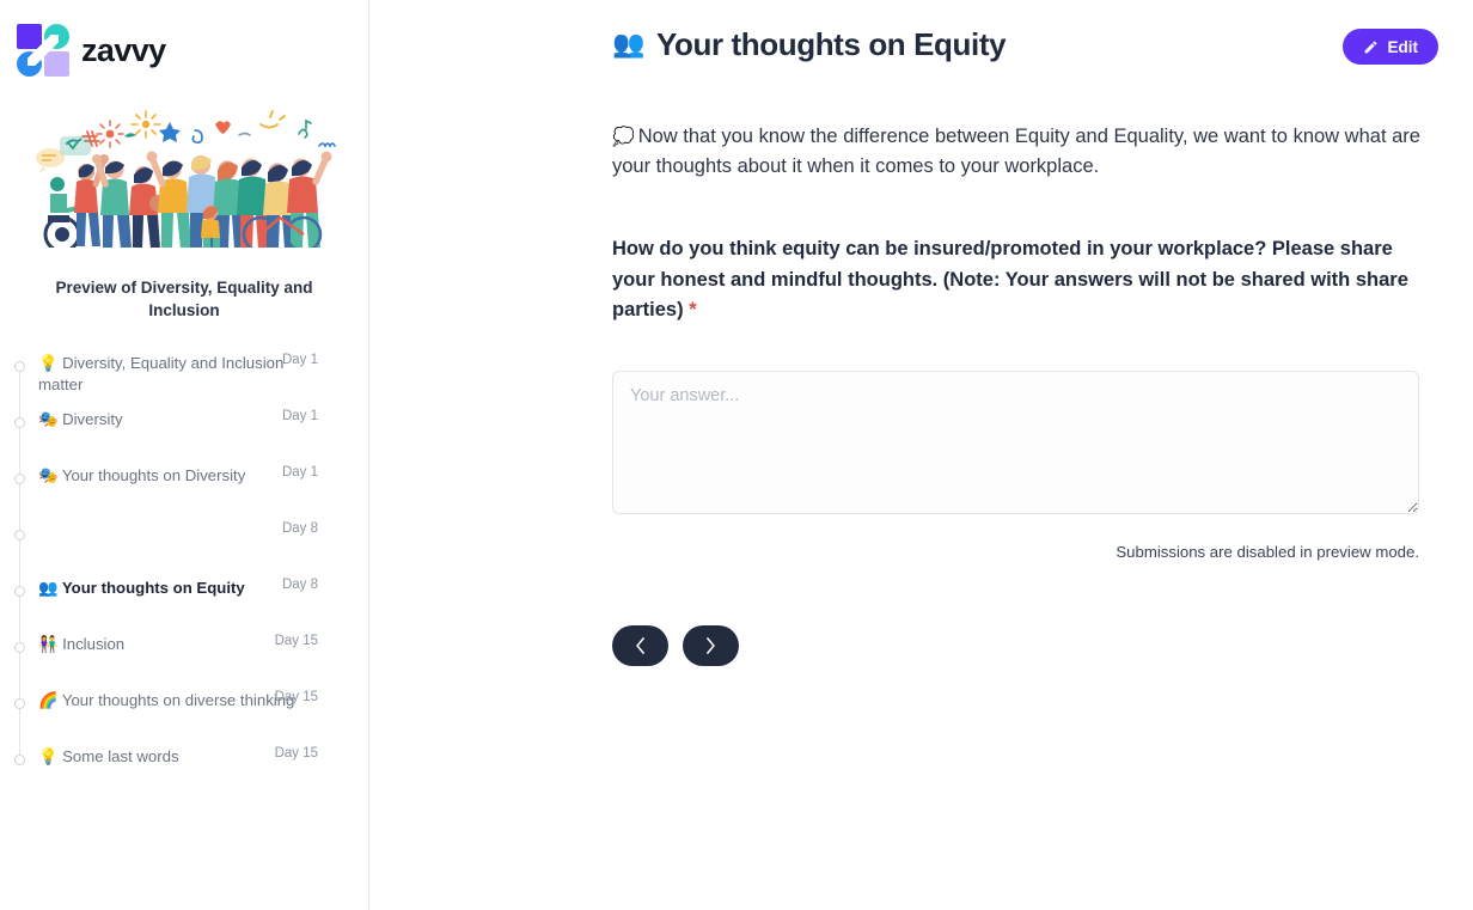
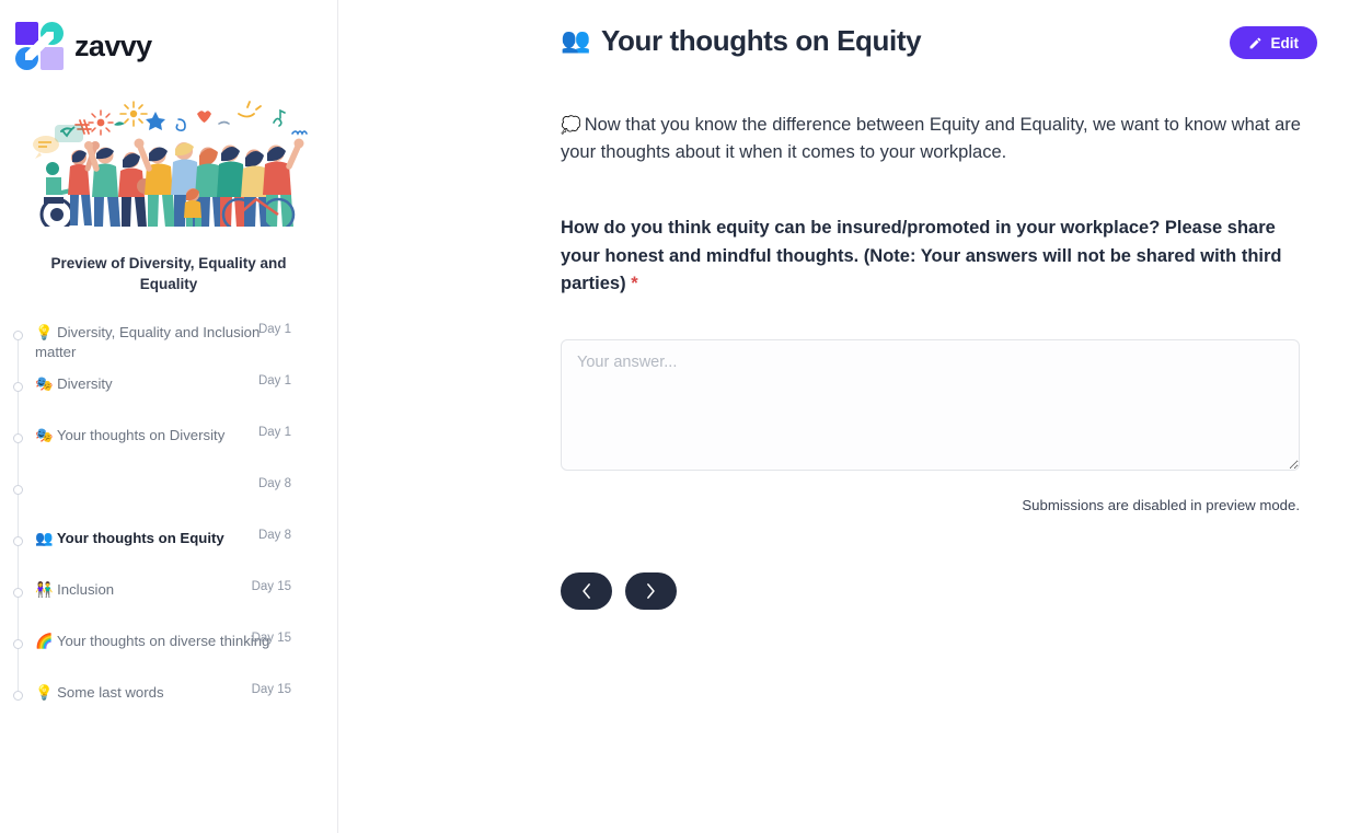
  zavvy
- Preview of Diversity, Equality and Inclusion
+ Preview of Diversity, Equality and Equality
  💡 Diversity, Equality and Inclusion matter
  Day 1
  🎭 Diversity
  Day 1
  🎭 Your thoughts on Diversity
  Day 1
  Day 8
  👥 Your thoughts on Equity
  Day 8
  👫 Inclusion
  Day 15
  🌈 Your thoughts on diverse thinking
  Day 15
  💡 Some last words
  Day 15
  👥
  Your thoughts on Equity
  Edit
  💭 Now that you know the difference between Equity and Equality, we want to know what are your thoughts about it when it comes to your workplace.
- How do you think equity can be insured/promoted in your workplace? Please share your honest and mindful thoughts. (Note: Your answers will not be shared with share parties) *
+ How do you think equity can be insured/promoted in your workplace? Please share your honest and mindful thoughts. (Note: Your answers will not be shared with third parties) *
  Your answer...
  Submissions are disabled in preview mode.
